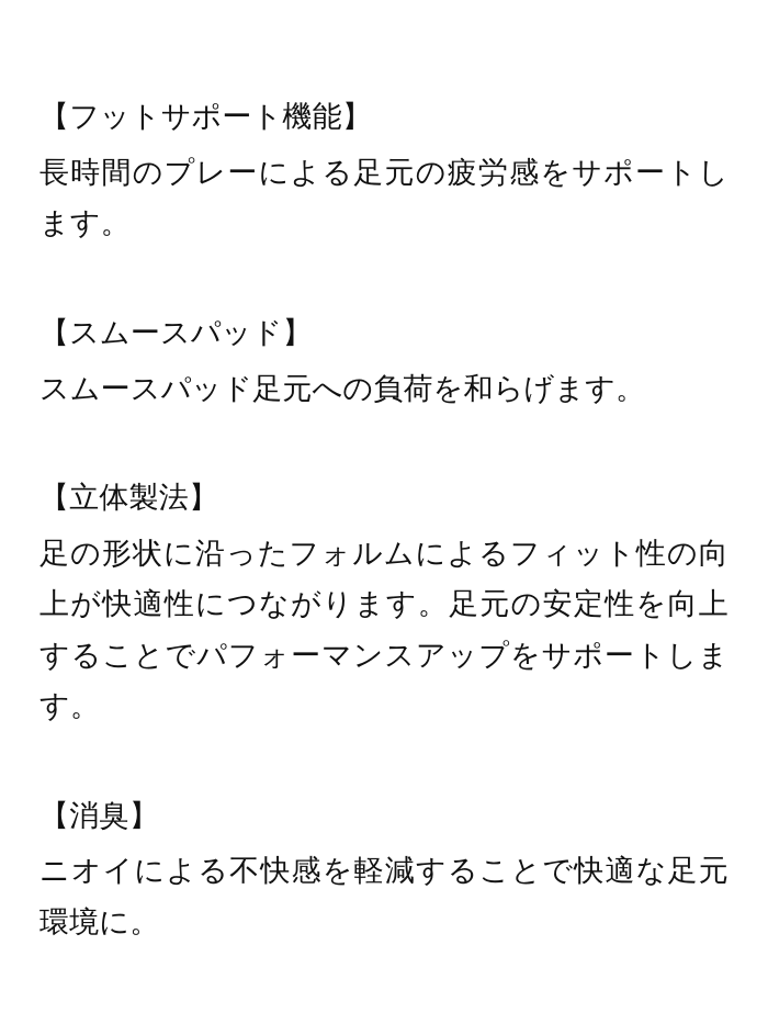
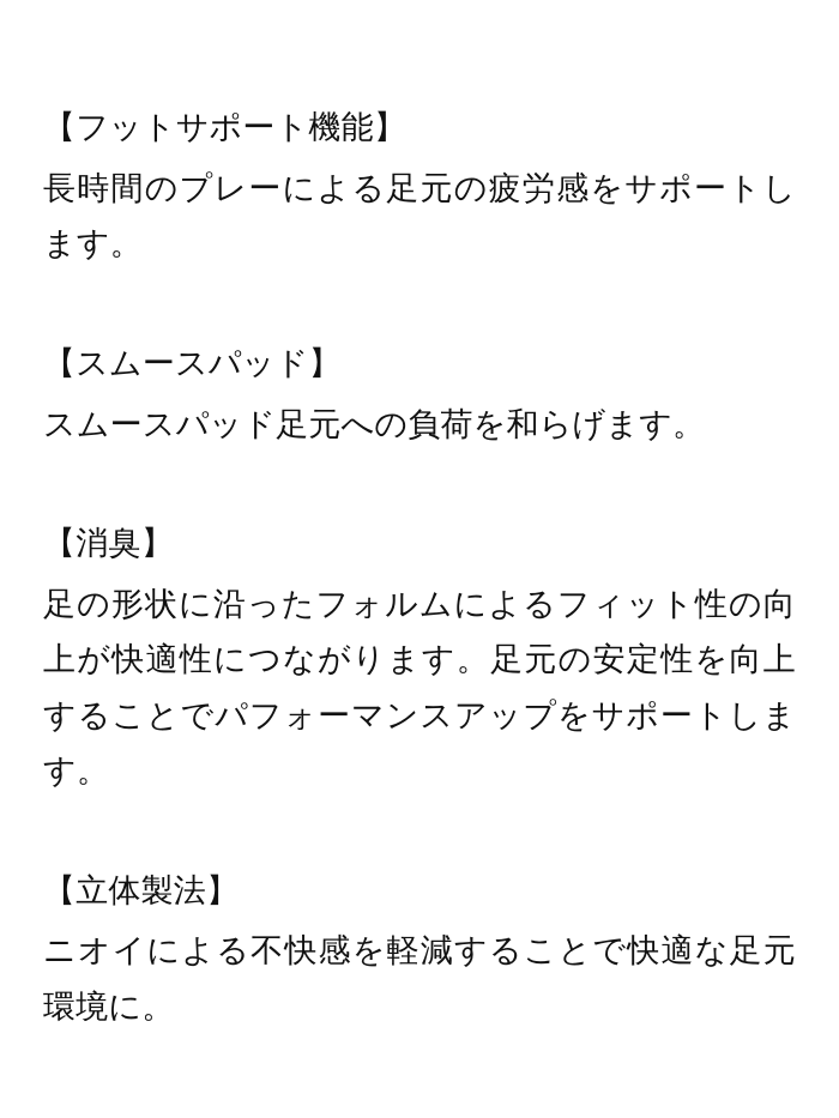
  【フットサポート機能】
  長時間のプレーによる足元の疲労感をサポートします。
  【スムースパッド】
  スムースパッド足元への負荷を和らげます。
- 【立体製法】
+ 【消臭】
  足の形状に沿ったフォルムによるフィット性の向上が快適性につながります。足元の安定性を向上することでパフォーマンスアップをサポートします。
- 【消臭】
+ 【立体製法】
  ニオイによる不快感を軽減することで快適な足元環境に。
